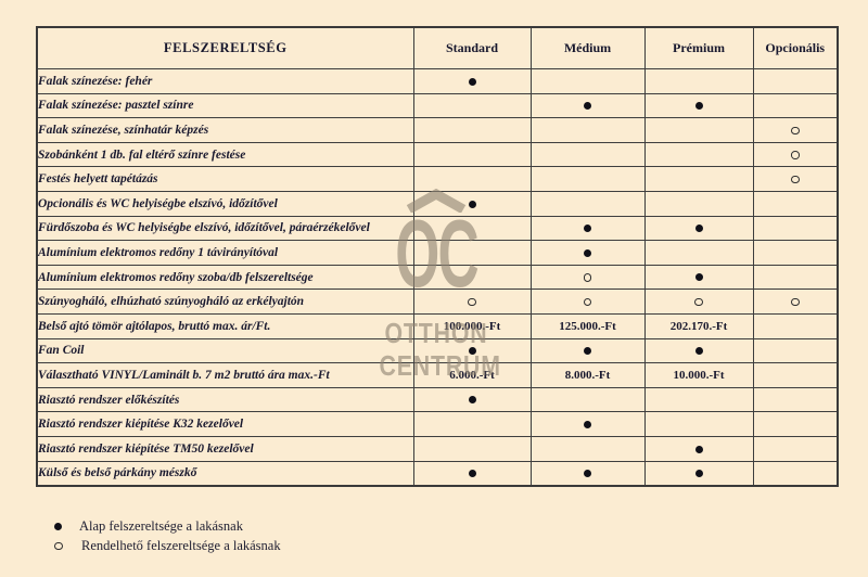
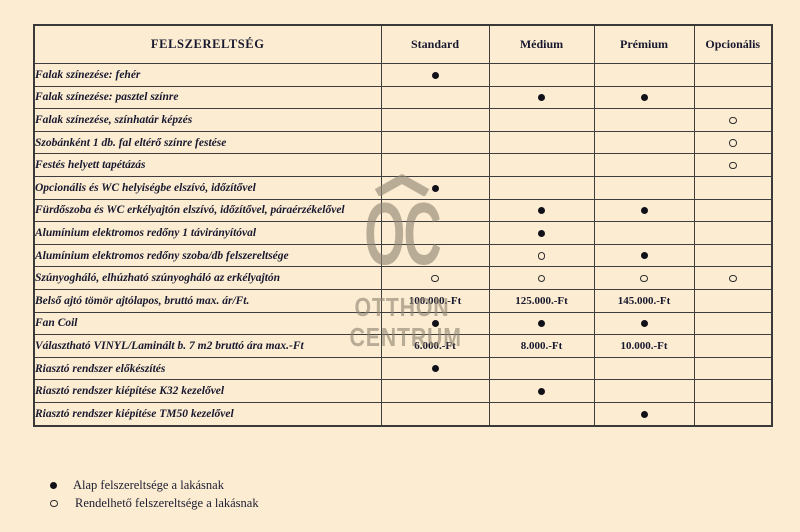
  FELSZERELTSÉG	Standard	Médium	Prémium	Opcionális
  Falak színezése: fehér
  Falak színezése: pasztel színre
  Falak színezése, színhatár képzés
  Szobánként 1 db. fal eltérő színre festése
  Festés helyett tapétázás
  Opcionális és WC helyiségbe elszívó, időzítővel
- Fürdőszoba és WC helyiségbe elszívó, időzítővel, páraérzékelővel
+ Fürdőszoba és WC erkélyajtón elszívó, időzítővel, páraérzékelővel
  Alumínium elektromos redőny 1 távirányítóval
  Alumínium elektromos redőny szoba/db felszereltsége
  Szúnyogháló, elhúzható szúnyogháló az erkélyajtón
- Belső ajtó tömör ajtólapos, bruttó max. ár/Ft.	100.000.-Ft	125.000.-Ft	202.170.-Ft
+ Belső ajtó tömör ajtólapos, bruttó max. ár/Ft.	100.000.-Ft	125.000.-Ft	145.000.-Ft
  Fan Coil
  Választható VINYL/Laminált b. 7 m2 bruttó ára max.-Ft	6.000.-Ft	8.000.-Ft	10.000.-Ft
  Riasztó rendszer előkészítés
  Riasztó rendszer kiépítése K32 kezelővel
  Riasztó rendszer kiépítése TM50 kezelővel
- Külső és belső párkány mészkő
  OC
  OTTHON
  CENTRUM
  Alap felszereltsége a lakásnak
  Rendelhető felszereltsége a lakásnak
